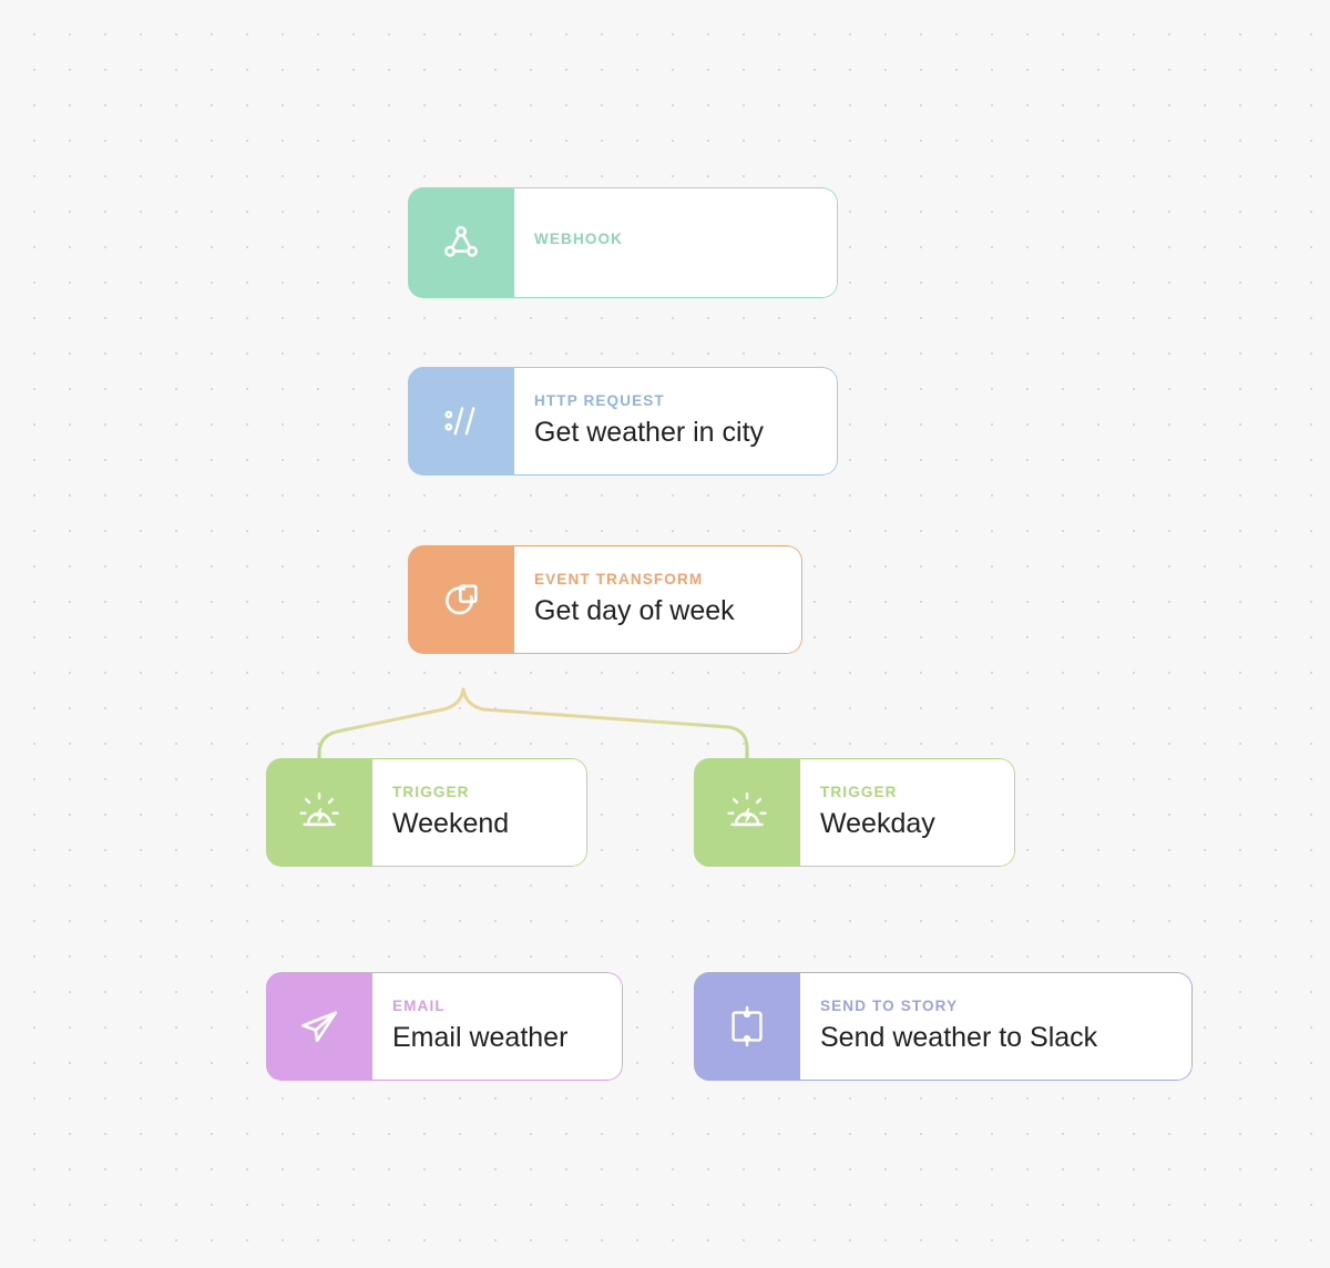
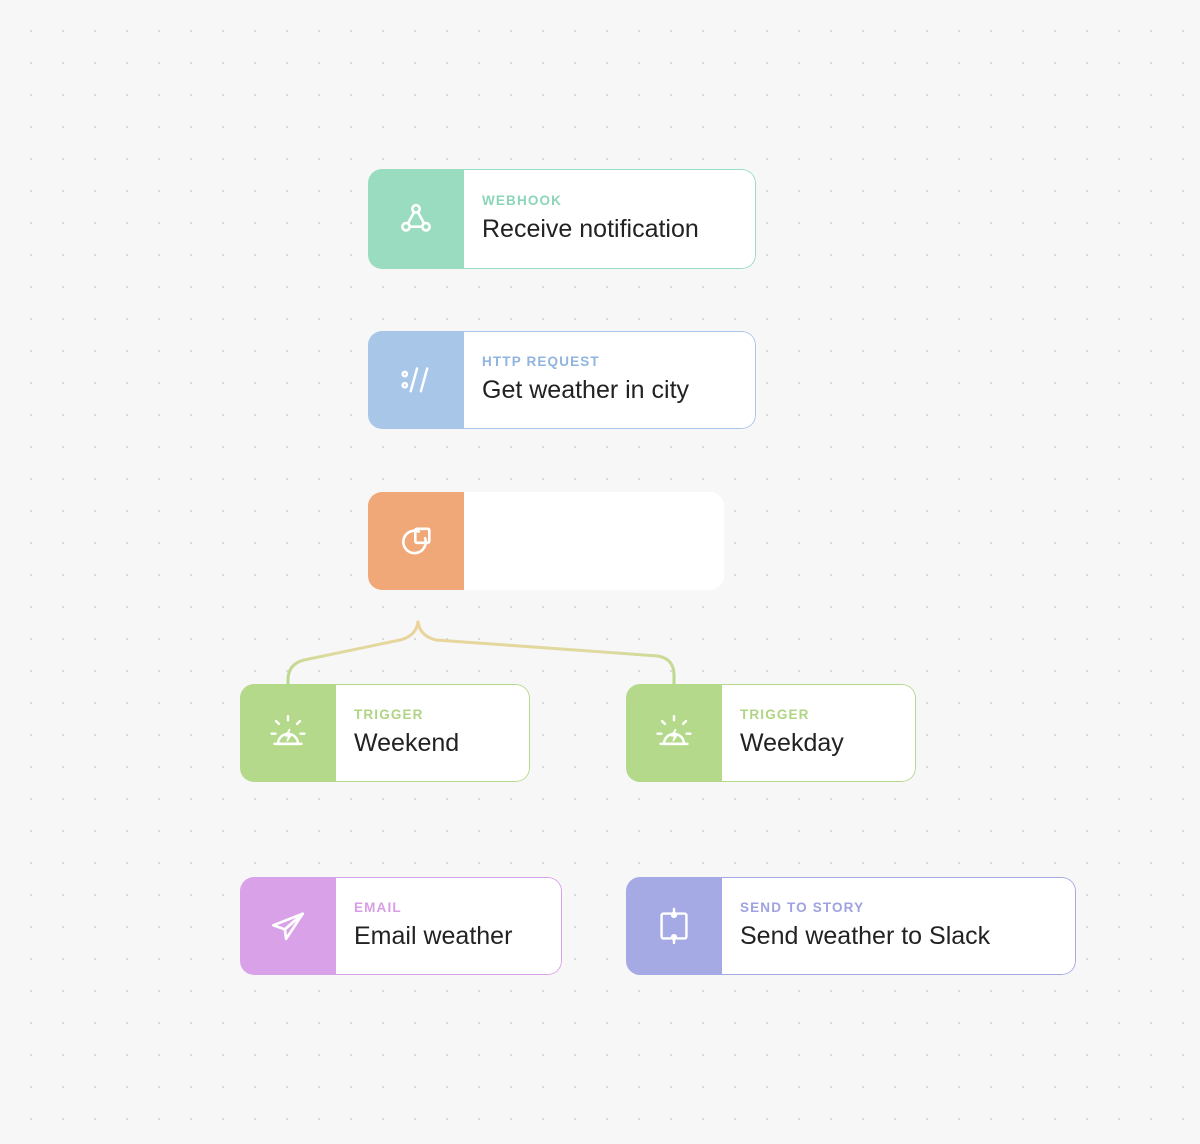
  WEBHOOK
+ Receive notification
  HTTP REQUEST
  Get weather in city
- EVENT TRANSFORM
- Get day of week
  TRIGGER
  Weekend
  TRIGGER
  Weekday
  EMAIL
  Email weather
  SEND TO STORY
  Send weather to Slack
